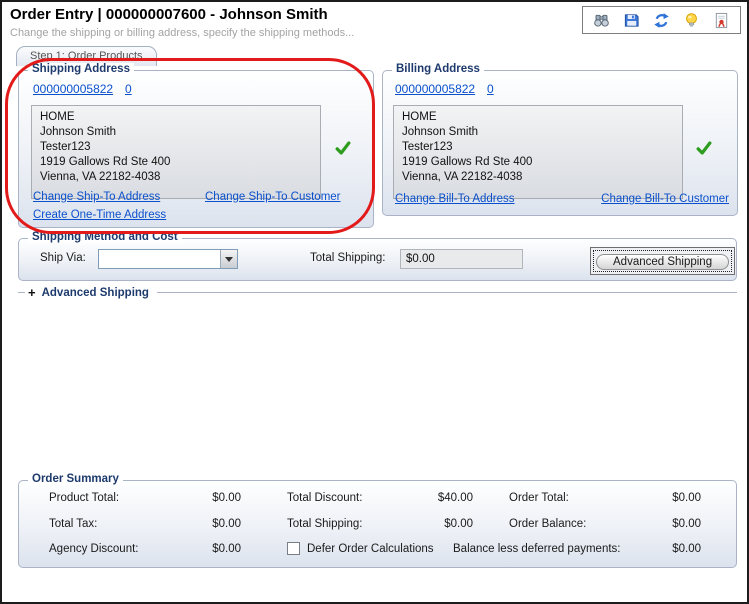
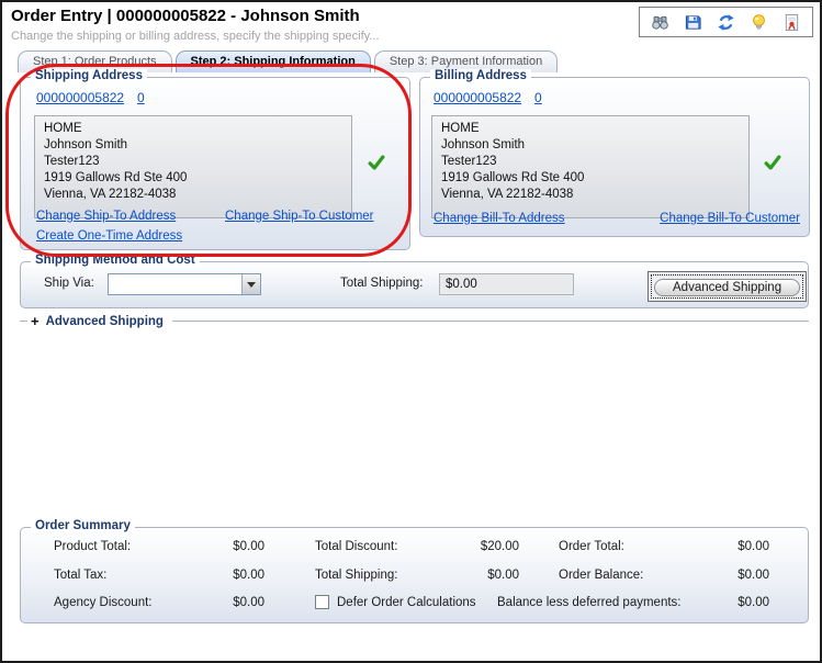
- Order Entry | 000000007600 - Johnson Smith
+ Order Entry | 000000005822 - Johnson Smith
- Change the shipping or billing address, specify the shipping methods...
+ Change the shipping or billing address, specify the shipping specify...
  Step 1: Order Products
+ Step 2: Shipping Information
+ Step 3: Payment Information
  Shipping Address
  000000005822
  0
  HOME
  Johnson Smith
  Tester123
  1919 Gallows Rd Ste 400
  Vienna, VA 22182-4038
  Change Ship-To Address
  Change Ship-To Customer
  Create One-Time Address
  Billing Address
  000000005822
  0
  HOME
  Johnson Smith
  Tester123
  1919 Gallows Rd Ste 400
  Vienna, VA 22182-4038
  Change Bill-To Address
  Change Bill-To Customer
  Shipping Method and Cost
  Ship Via:
  Total Shipping:
  $0.00
  Advanced Shipping
  +
  Advanced Shipping
  Order Summary
  Product Total:
  $0.00
  Total Discount:
- $40.00
+ $20.00
  Order Total:
  $0.00
  Total Tax:
  $0.00
  Total Shipping:
  $0.00
  Order Balance:
  $0.00
  Agency Discount:
  $0.00
  Defer Order Calculations
  Balance less deferred payments:
  $0.00
